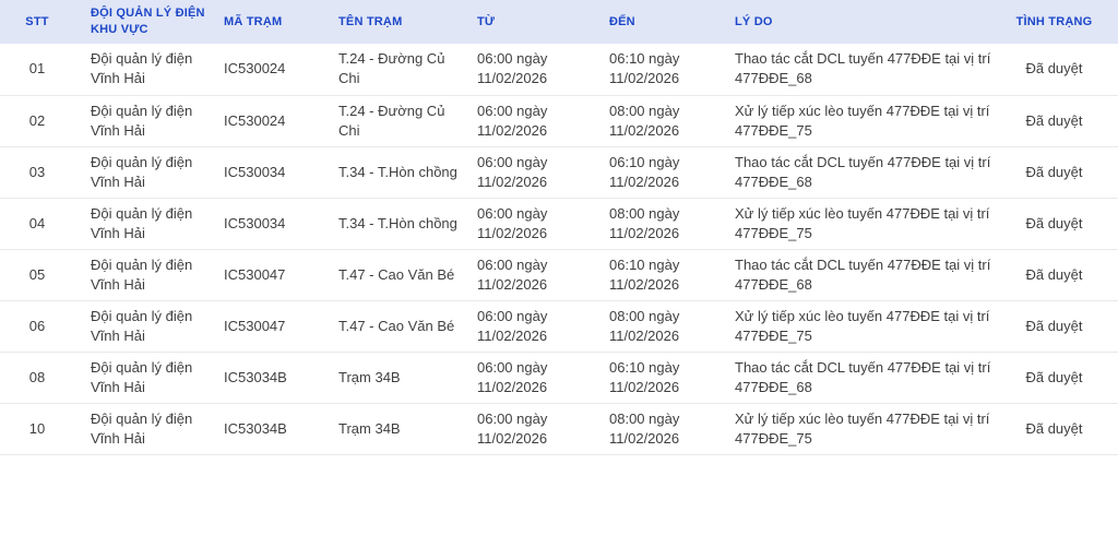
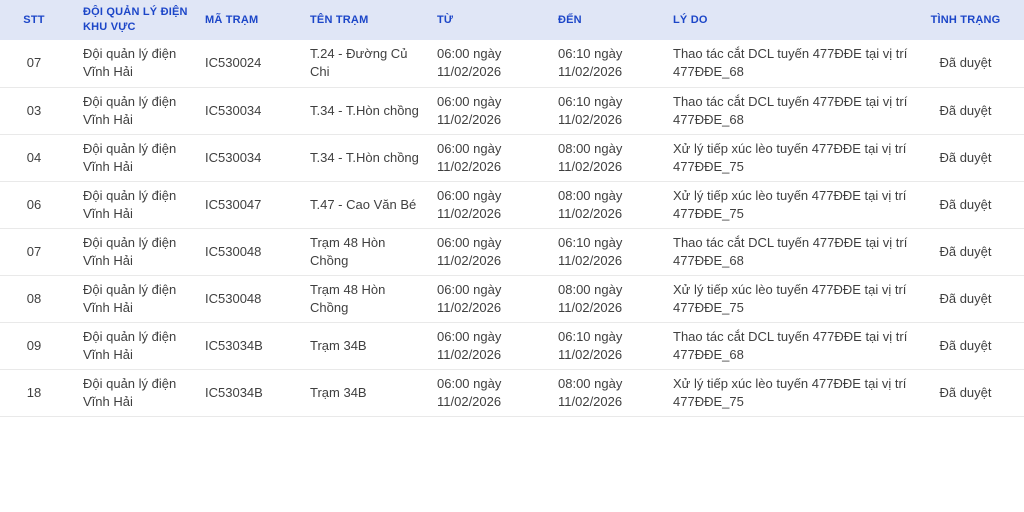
  STT	ĐỘI QUẢN LÝ ĐIỆN KHU VỰC	MÃ TRẠM	TÊN TRẠM	TỪ	ĐẾN	LÝ DO	TÌNH TRẠNG
- 01	Đội quản lý điện Vĩnh Hải	IC530024	T.24 - Đường Củ Chi	06:00 ngày 11/02/2026	06:10 ngày 11/02/2026	Thao tác cắt DCL tuyến 477ĐĐE tại vị trí 477ĐĐE_68	Đã duyệt
+ 07	Đội quản lý điện Vĩnh Hải	IC530024	T.24 - Đường Củ Chi	06:00 ngày 11/02/2026	06:10 ngày 11/02/2026	Thao tác cắt DCL tuyến 477ĐĐE tại vị trí 477ĐĐE_68	Đã duyệt
- 02	Đội quản lý điện Vĩnh Hải	IC530024	T.24 - Đường Củ Chi	06:00 ngày 11/02/2026	08:00 ngày 11/02/2026	Xử lý tiếp xúc lèo tuyến 477ĐĐE tại vị trí 477ĐĐE_75	Đã duyệt
  03	Đội quản lý điện Vĩnh Hải	IC530034	T.34 - T.Hòn chồng	06:00 ngày 11/02/2026	06:10 ngày 11/02/2026	Thao tác cắt DCL tuyến 477ĐĐE tại vị trí 477ĐĐE_68	Đã duyệt
  04	Đội quản lý điện Vĩnh Hải	IC530034	T.34 - T.Hòn chồng	06:00 ngày 11/02/2026	08:00 ngày 11/02/2026	Xử lý tiếp xúc lèo tuyến 477ĐĐE tại vị trí 477ĐĐE_75	Đã duyệt
- 05	Đội quản lý điện Vĩnh Hải	IC530047	T.47 - Cao Văn Bé	06:00 ngày 11/02/2026	06:10 ngày 11/02/2026	Thao tác cắt DCL tuyến 477ĐĐE tại vị trí 477ĐĐE_68	Đã duyệt
  06	Đội quản lý điện Vĩnh Hải	IC530047	T.47 - Cao Văn Bé	06:00 ngày 11/02/2026	08:00 ngày 11/02/2026	Xử lý tiếp xúc lèo tuyến 477ĐĐE tại vị trí 477ĐĐE_75	Đã duyệt
+ 07	Đội quản lý điện Vĩnh Hải	IC530048	Trạm 48 Hòn Chồng	06:00 ngày 11/02/2026	06:10 ngày 11/02/2026	Thao tác cắt DCL tuyến 477ĐĐE tại vị trí 477ĐĐE_68	Đã duyệt
+ 08	Đội quản lý điện Vĩnh Hải	IC530048	Trạm 48 Hòn Chồng	06:00 ngày 11/02/2026	08:00 ngày 11/02/2026	Xử lý tiếp xúc lèo tuyến 477ĐĐE tại vị trí 477ĐĐE_75	Đã duyệt
- 08	Đội quản lý điện Vĩnh Hải	IC53034B	Trạm 34B	06:00 ngày 11/02/2026	06:10 ngày 11/02/2026	Thao tác cắt DCL tuyến 477ĐĐE tại vị trí 477ĐĐE_68	Đã duyệt
+ 09	Đội quản lý điện Vĩnh Hải	IC53034B	Trạm 34B	06:00 ngày 11/02/2026	06:10 ngày 11/02/2026	Thao tác cắt DCL tuyến 477ĐĐE tại vị trí 477ĐĐE_68	Đã duyệt
- 10	Đội quản lý điện Vĩnh Hải	IC53034B	Trạm 34B	06:00 ngày 11/02/2026	08:00 ngày 11/02/2026	Xử lý tiếp xúc lèo tuyến 477ĐĐE tại vị trí 477ĐĐE_75	Đã duyệt
+ 18	Đội quản lý điện Vĩnh Hải	IC53034B	Trạm 34B	06:00 ngày 11/02/2026	08:00 ngày 11/02/2026	Xử lý tiếp xúc lèo tuyến 477ĐĐE tại vị trí 477ĐĐE_75	Đã duyệt
